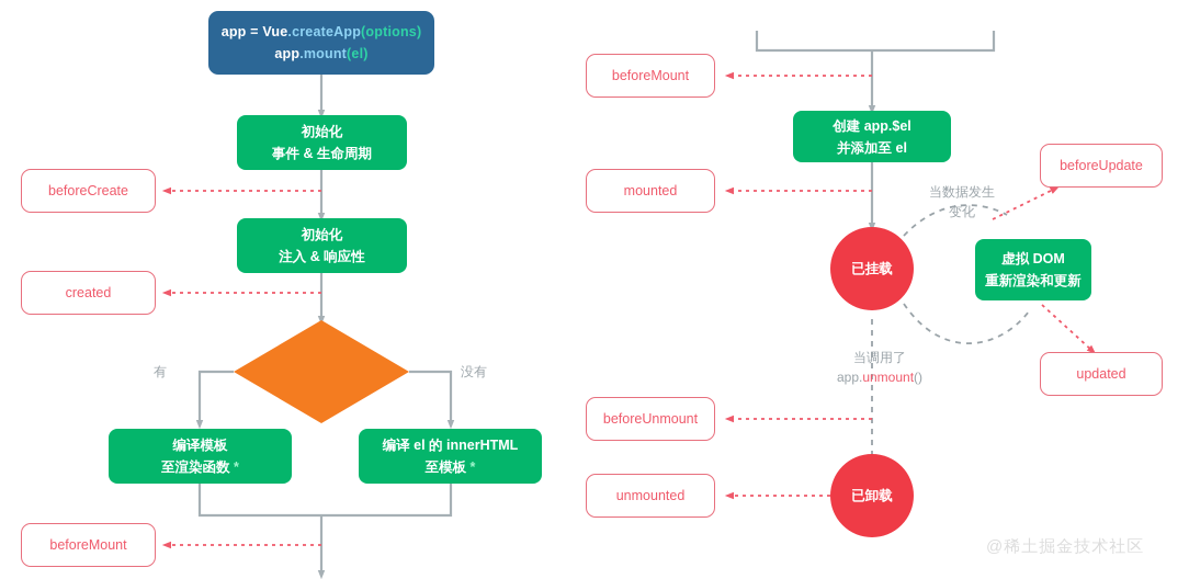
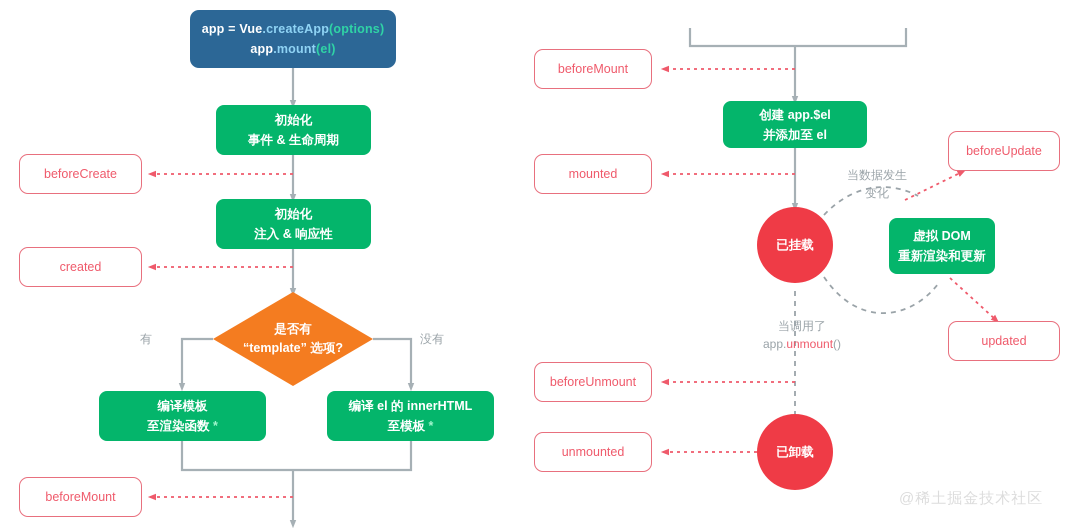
  app = Vue.createApp(options)
  app.mount(el)
  初始化
  事件 & 生命周期
  初始化
  注入 & 响应性
+ 是否有
+ “template” 选项?
  有
  没有
  编译模板
  至渲染函数 *
  编译 el 的 innerHTML
  至模板 *
  beforeCreate
  created
  beforeMount
  创建 app.$el
  并添加至 el
  已挂载
  虚拟 DOM
  重新渲染和更新
  已卸载
  beforeMount
  mounted
  beforeUpdate
  updated
  beforeUnmount
  unmounted
  当数据发生
  变化
  当调用了
  app.unmount()
  @稀土掘金技术社区
